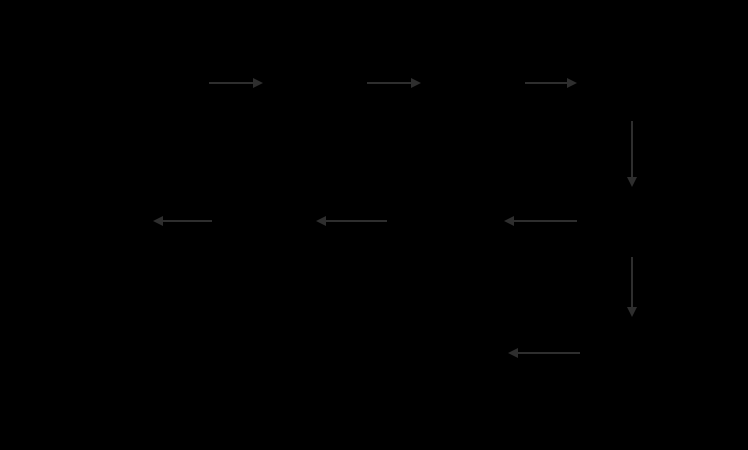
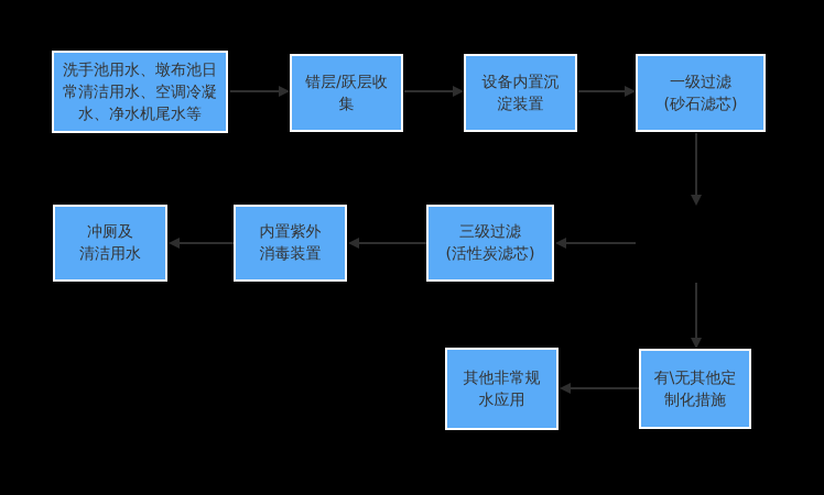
+ 洗手池用水、墩布池日
+ 常清洁用水、空调冷凝
+ 水、净水机尾水等
+ 错层/跃层收
+ 集
+ 设备内置沉
+ 淀装置
+ 一级过滤
+ (砂石滤芯)
+ 三级过滤
+ (活性炭滤芯)
+ 内置紫外
+ 消毒装置
+ 冲厕及
+ 清洁用水
+ 有\无其他定
+ 制化措施
+ 其他非常规
+ 水应用
